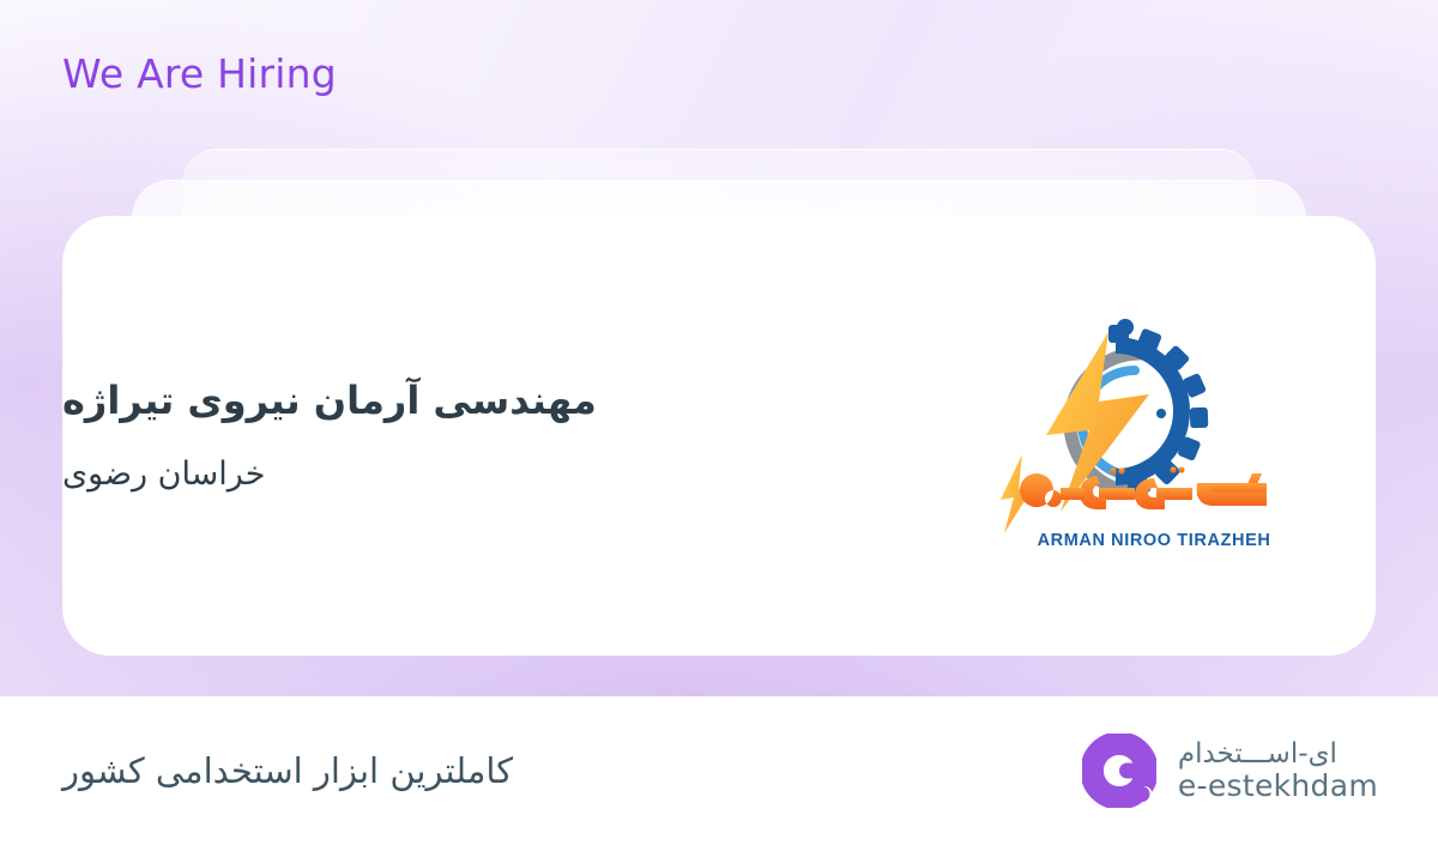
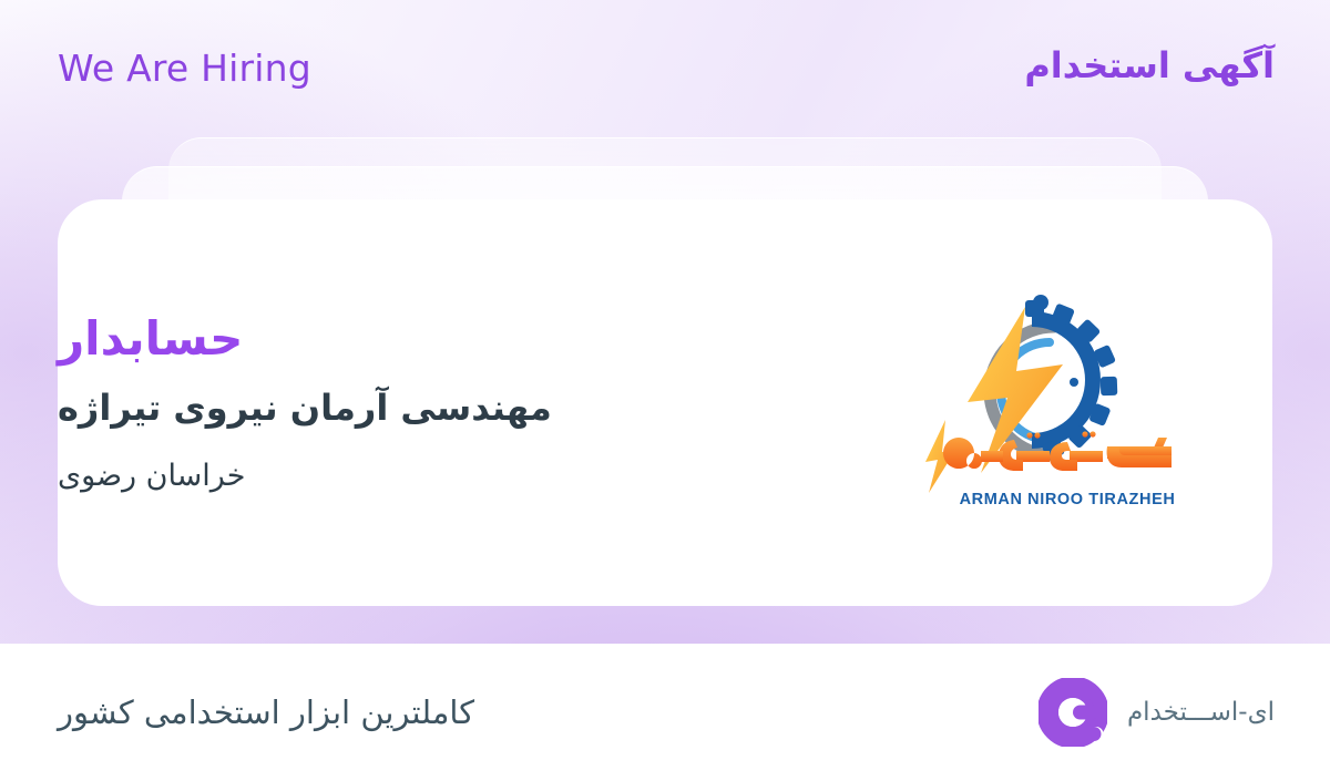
  We Are Hiring
+ آگهی استخدام
+ حسابدار
  مهندسی آرمان نیروی تیراژه
  خراسان رضوی
  ARMAN NIROO TIRAZHEH
  کاملترین ابزار استخدامی کشور
  ای-اســـتخدام
- e-estekhdam
